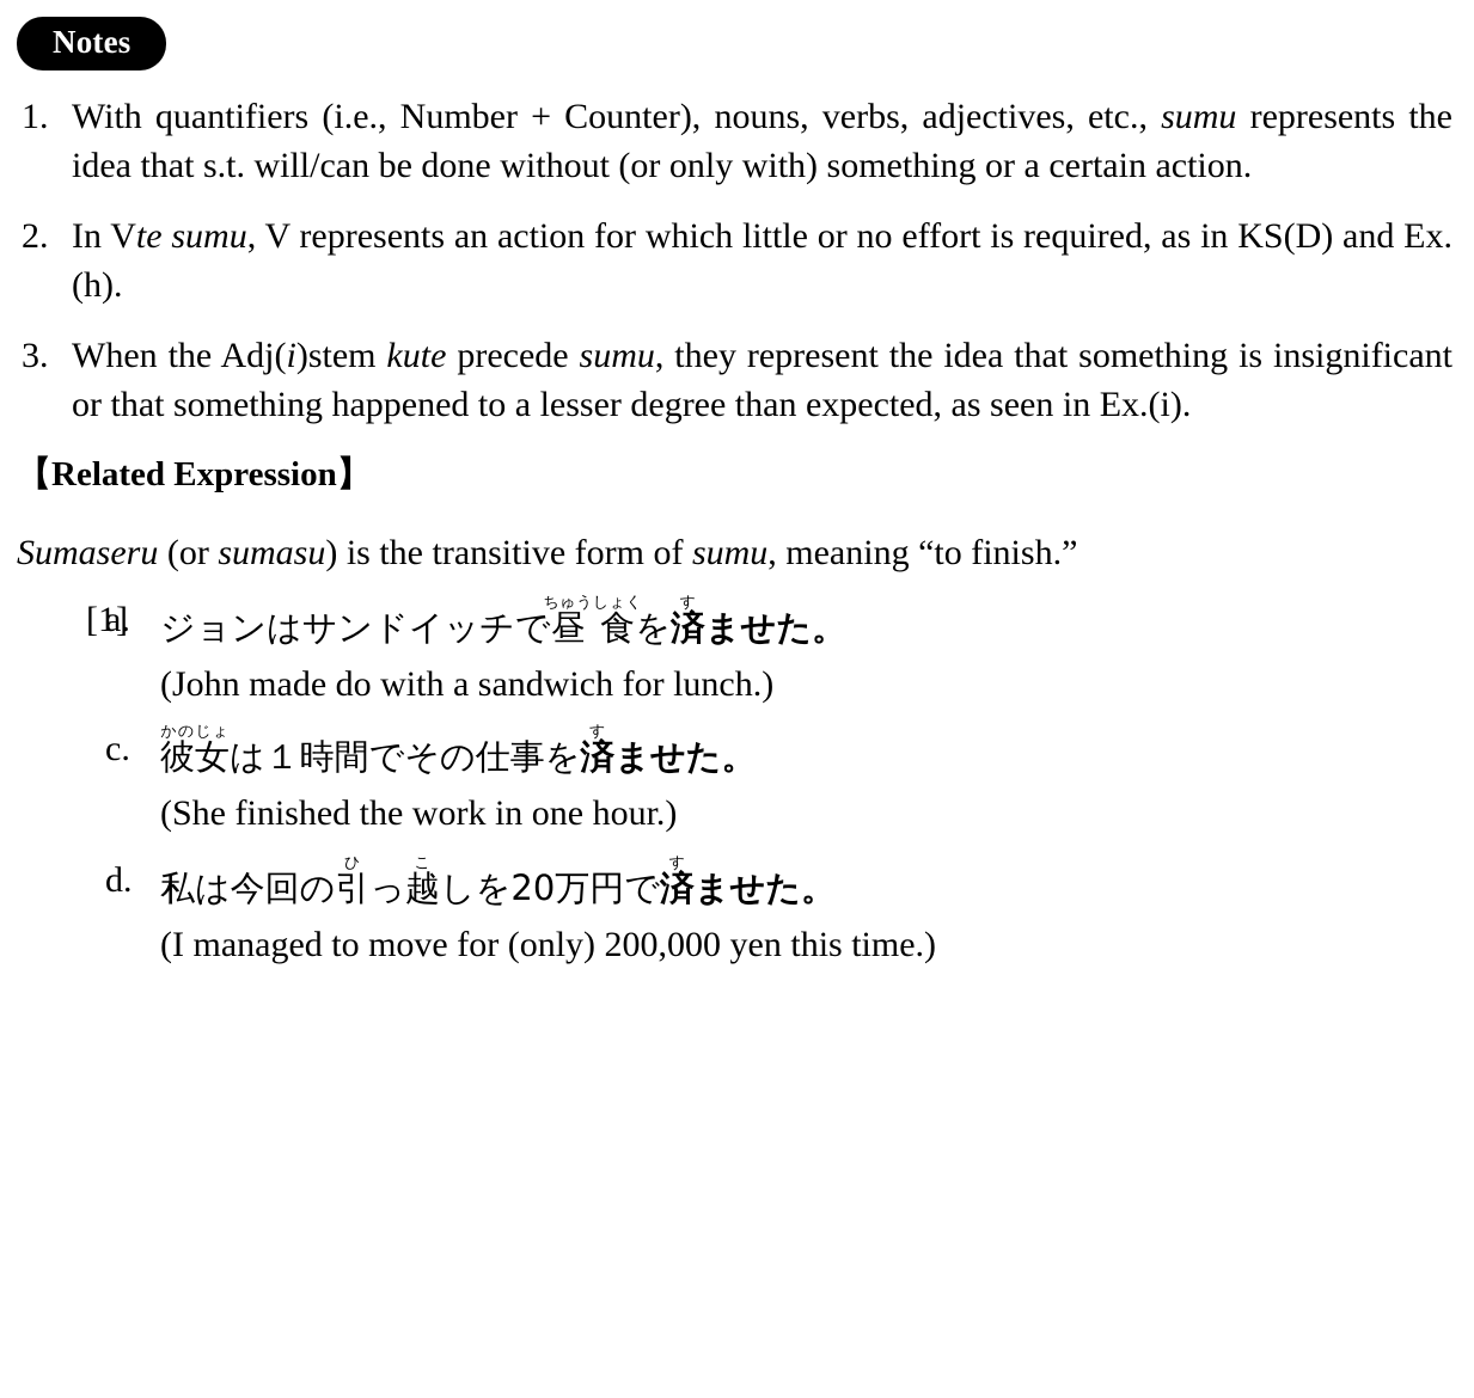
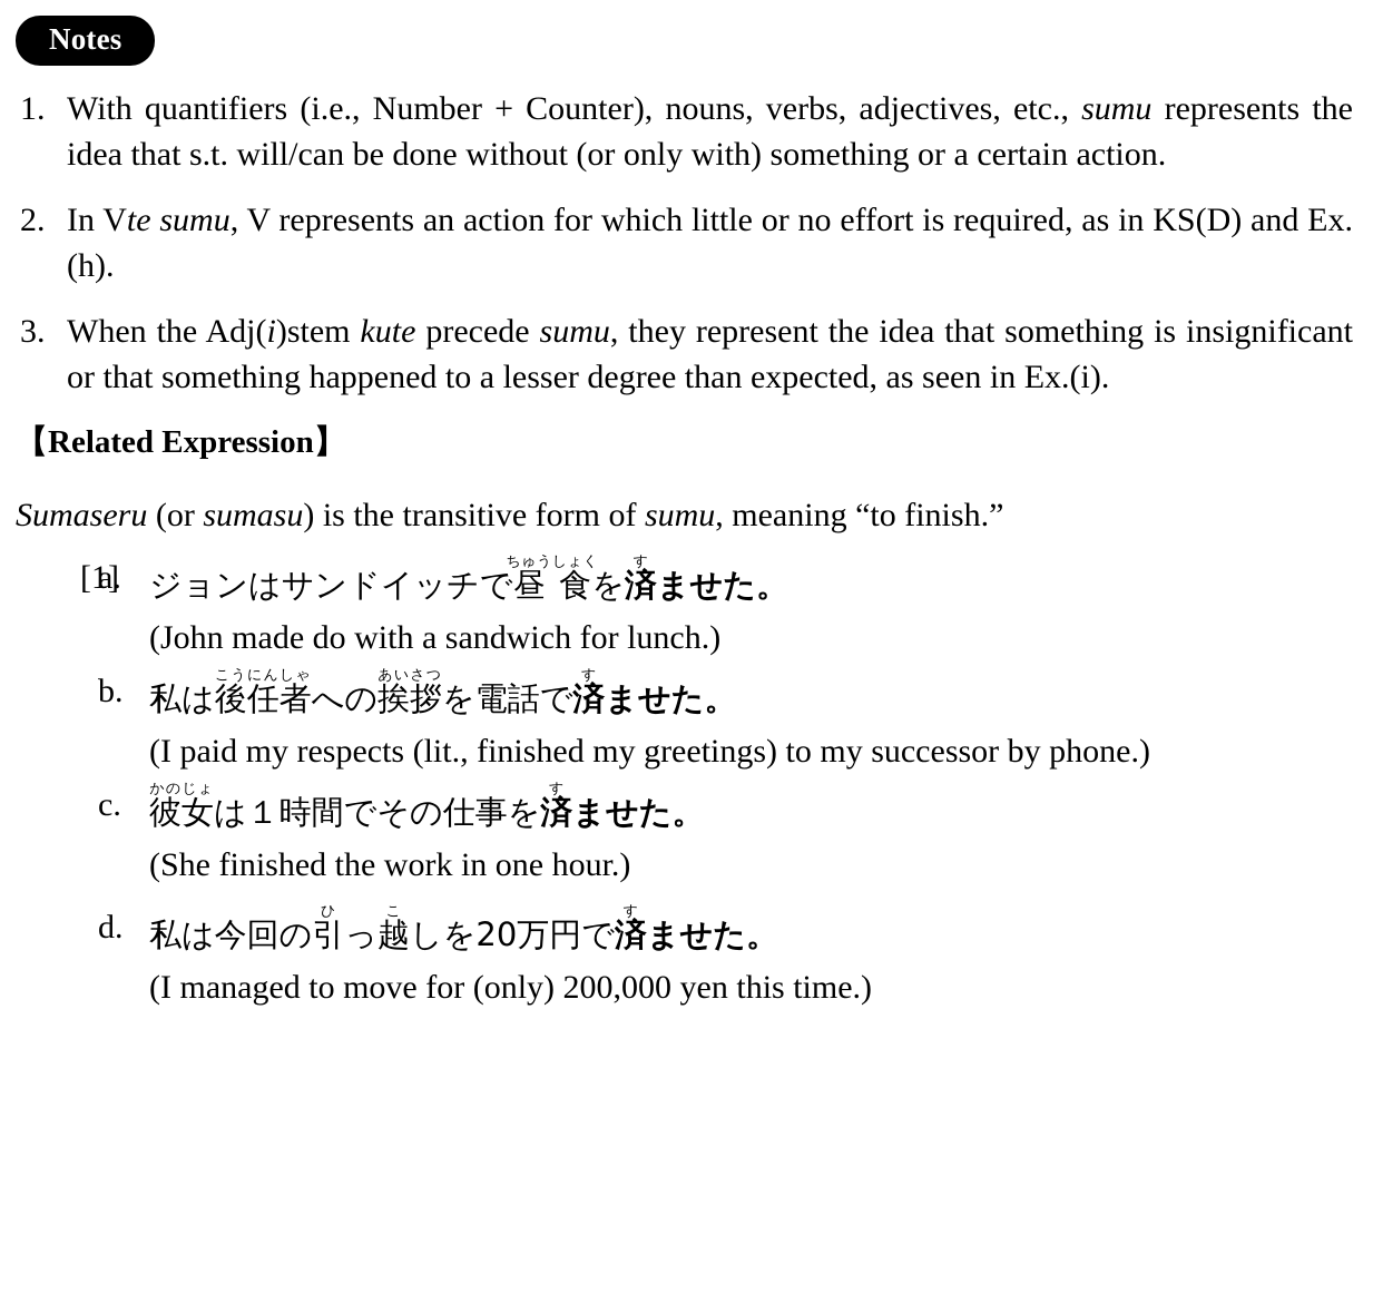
  Notes
  1.
  With quantifiers (i.e., Number + Counter), nouns, verbs, adjectives, etc., sumu represents the idea that s.t. will/can be done without (or only with) something or a certain action.
  2.
  In Vte sumu, V represents an action for which little or no effort is required, as in KS(D) and Ex.(h).
  3.
  When the Adj(i)stem kute precede sumu, they represent the idea that something is insignificant or that something happened to a lesser degree than expected, as seen in Ex.(i).
  【Related Expression】
  Sumaseru (or sumasu) is the transitive form of sumu, meaning “to finish.”
  [1]
  a.
  ジョンはサンドイッチで昼食ちゅうしょくを済すませた。
  (John made do with a sandwich for lunch.)
+ b.
+ 私は後任者こうにんしゃへの挨拶あいさつを電話で済すませた。
+ (I paid my respects (lit., finished my greetings) to my successor by phone.)
  c.
  彼女かのじょは１時間でその仕事を済すませた。
  (She finished the work in one hour.)
  d.
  私は今回の引ひっ越こしを20万円で済すませた。
  (I managed to move for (only) 200,000 yen this time.)
